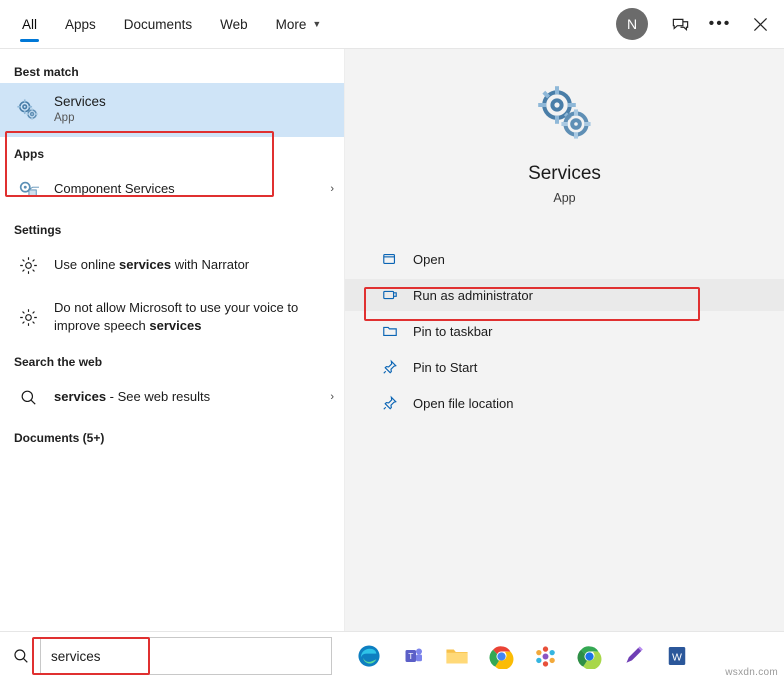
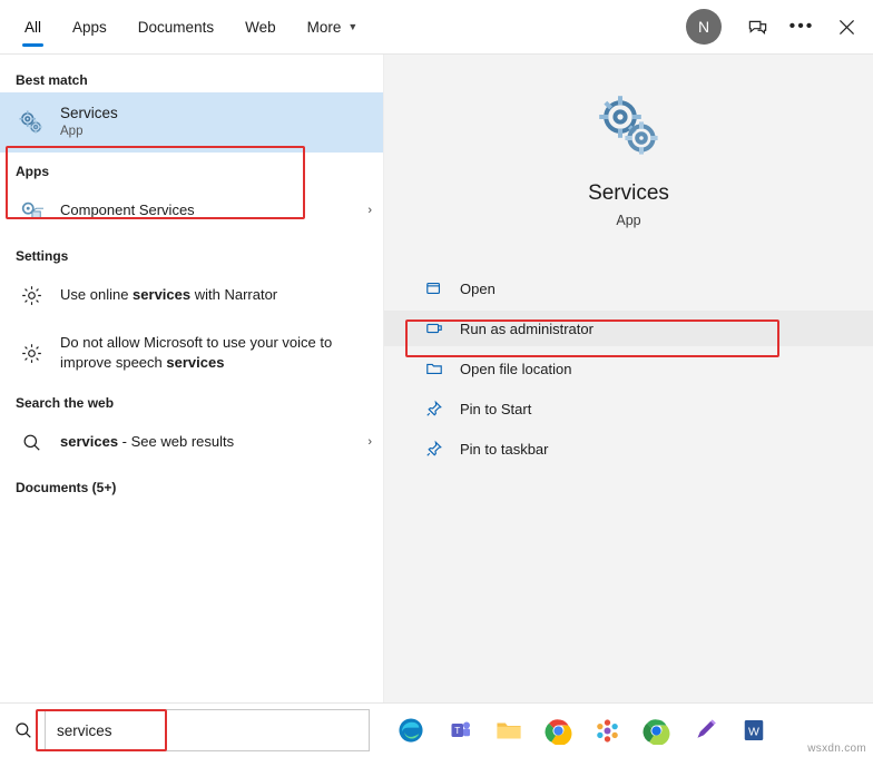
  All
  Apps
  Documents
  Web
  More
  ▼
  N
  •••
  Best match
  Services
  App
  Apps
  Component Services
  ›
  Settings
  Use online services with Narrator
  Do not allow Microsoft to use your voice to improve speech services
  Search the web
  services - See web results
  ›
  Documents (5+)
  Services
  App
  Open
  Run as administrator
- Pin to taskbar
+ Open file location
  Pin to Start
- Open file location
+ Pin to taskbar
  services
  T
  W
  wsxdn.com
